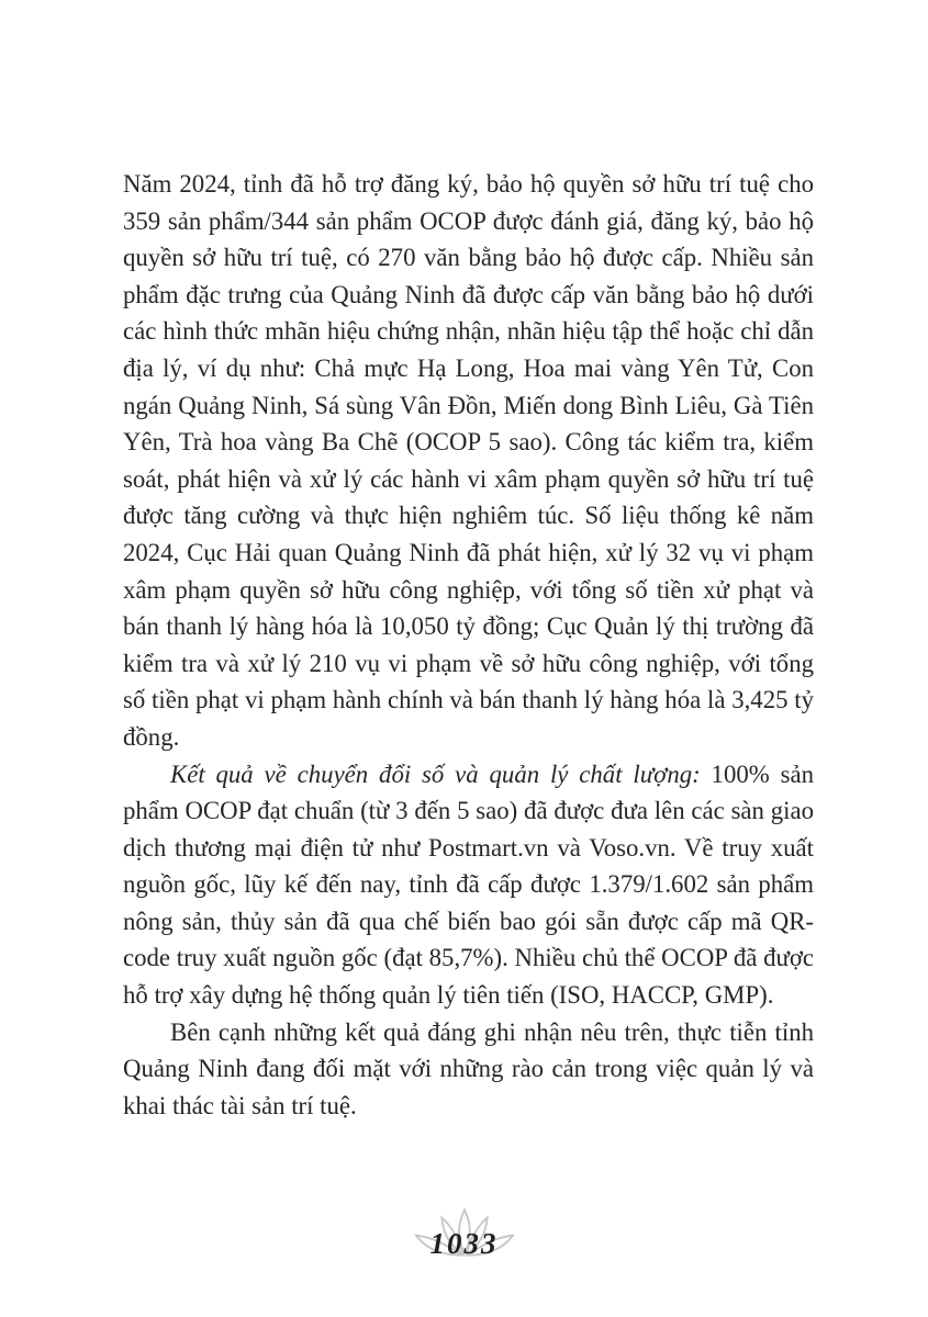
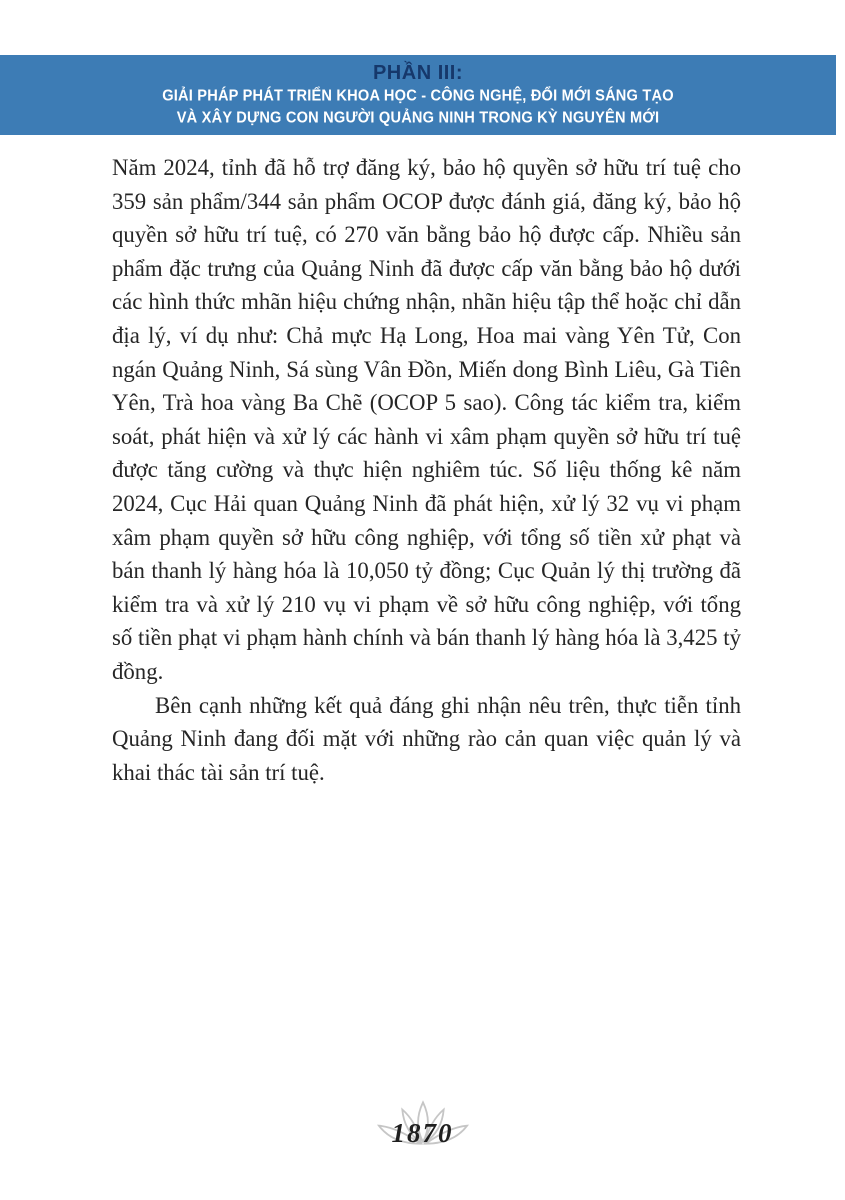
+ PHẦN III:
+ GIẢI PHÁP PHÁT TRIỂN KHOA HỌC - CÔNG NGHỆ, ĐỔI MỚI SÁNG TẠO
+ VÀ XÂY DỰNG CON NGƯỜI QUẢNG NINH TRONG KỲ NGUYÊN MỚI
  Năm 2024, tỉnh đã hỗ trợ đăng ký, bảo hộ quyền sở hữu trí tuệ cho 359 sản phẩm/344 sản phẩm OCOP được đánh giá, đăng ký, bảo hộ quyền sở hữu trí tuệ, có 270 văn bằng bảo hộ được cấp. Nhiều sản phẩm đặc trưng của Quảng Ninh đã được cấp văn bằng bảo hộ dưới các hình thức mhãn hiệu chứng nhận, nhãn hiệu tập thể hoặc chỉ dẫn địa lý, ví dụ như: Chả mực Hạ Long, Hoa mai vàng Yên Tử, Con ngán Quảng Ninh, Sá sùng Vân Đồn, Miến dong Bình Liêu, Gà Tiên Yên, Trà hoa vàng Ba Chẽ (OCOP 5 sao). Công tác kiểm tra, kiểm soát, phát hiện và xử lý các hành vi xâm phạm quyền sở hữu trí tuệ được tăng cường và thực hiện nghiêm túc. Số liệu thống kê năm 2024, Cục Hải quan Quảng Ninh đã phát hiện, xử lý 32 vụ vi phạm xâm phạm quyền sở hữu công nghiệp, với tổng số tiền xử phạt và bán thanh lý hàng hóa là 10,050 tỷ đồng; Cục Quản lý thị trường đã kiểm tra và xử lý 210 vụ vi phạm về sở hữu công nghiệp, với tổng số tiền phạt vi phạm hành chính và bán thanh lý hàng hóa là 3,425 tỷ đồng.
- Kết quả về chuyển đổi số và quản lý chất lượng: 100% sản phẩm OCOP đạt chuẩn (từ 3 đến 5 sao) đã được đưa lên các sàn giao dịch thương mại điện tử như Postmart.vn và Voso.vn. Về truy xuất nguồn gốc, lũy kế đến nay, tỉnh đã cấp được 1.379/1.602 sản phẩm nông sản, thủy sản đã qua chế biến bao gói sẵn được cấp mã QR-code truy xuất nguồn gốc (đạt 85,7%). Nhiều chủ thể OCOP đã được hỗ trợ xây dựng hệ thống quản lý tiên tiến (ISO, HACCP, GMP).
- Bên cạnh những kết quả đáng ghi nhận nêu trên, thực tiễn tỉnh Quảng Ninh đang đối mặt với những rào cản trong việc quản lý và khai thác tài sản trí tuệ.
+ Bên cạnh những kết quả đáng ghi nhận nêu trên, thực tiễn tỉnh Quảng Ninh đang đối mặt với những rào cản quan việc quản lý và khai thác tài sản trí tuệ.
- 1033
+ 1870
